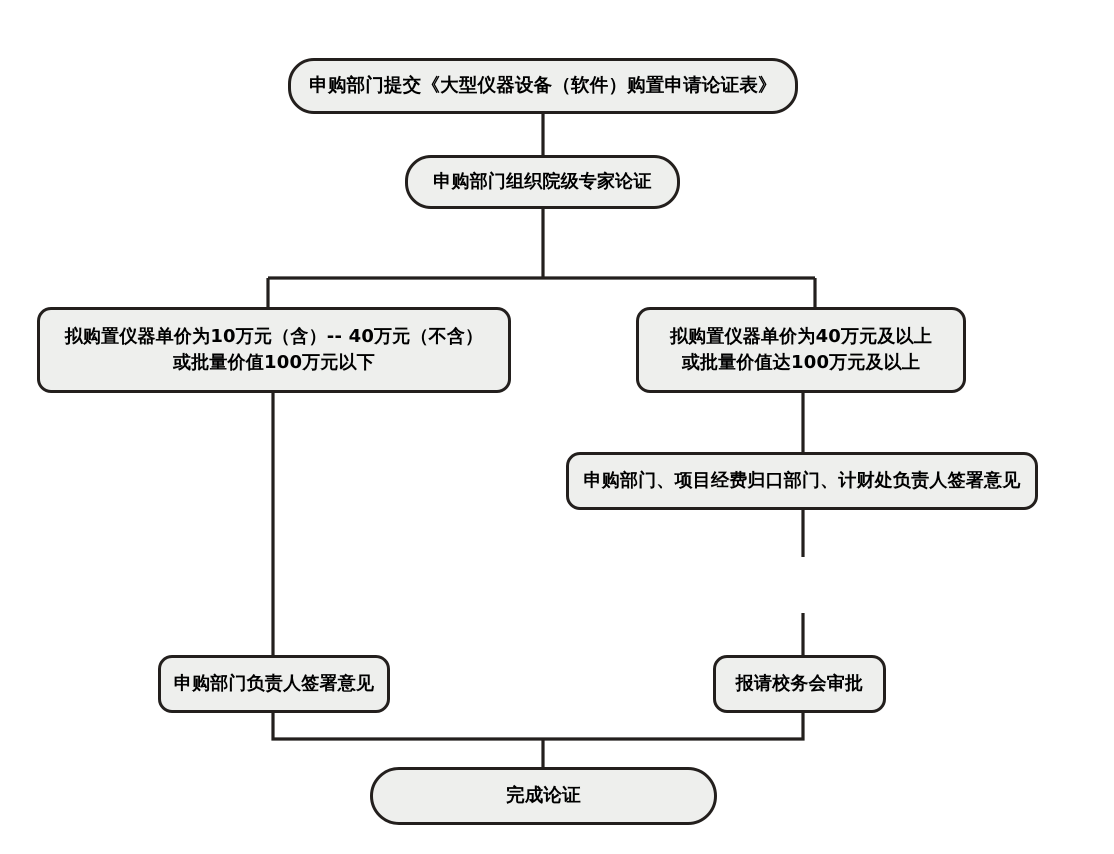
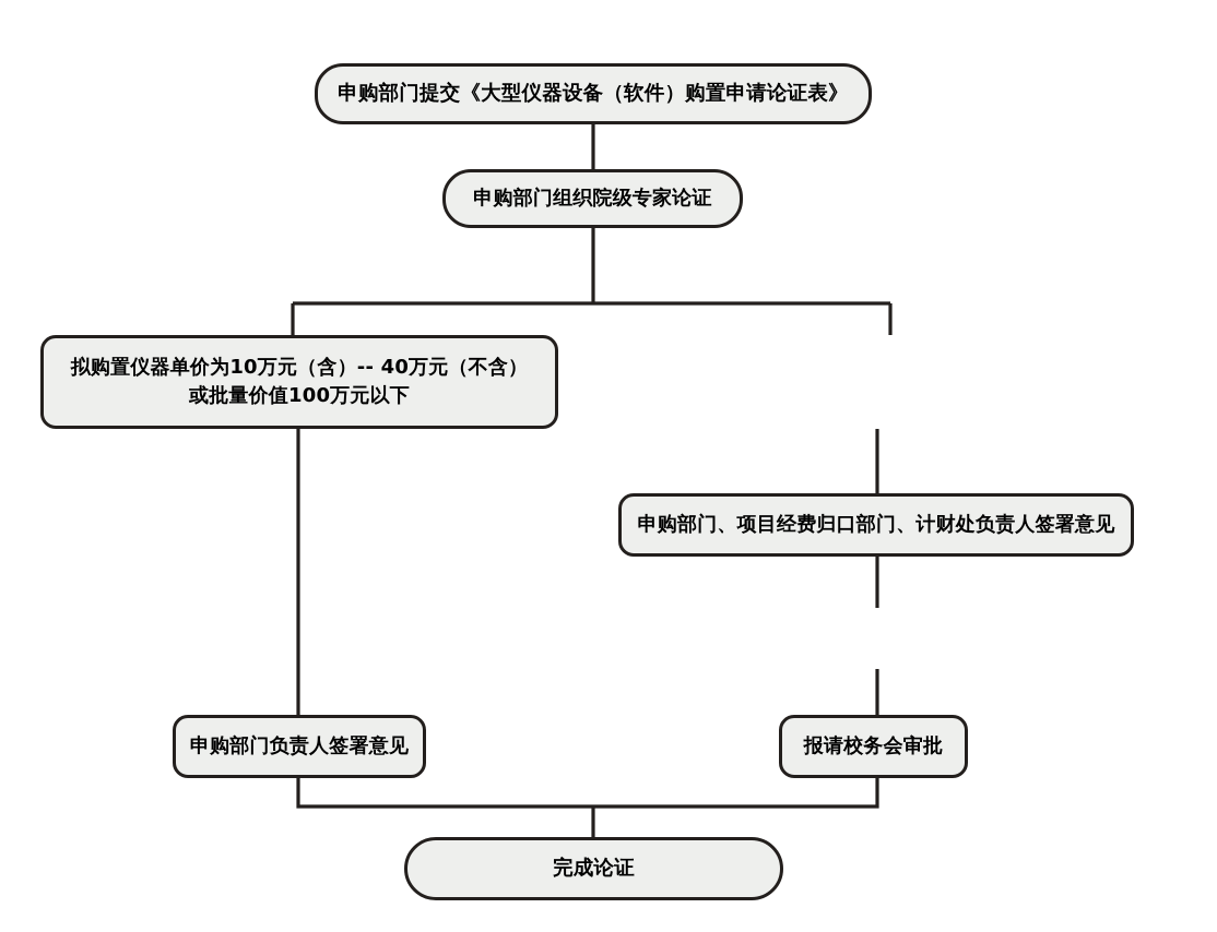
  申购部门提交《大型仪器设备（软件）购置申请论证表》
  申购部门组织院级专家论证
  拟购置仪器单价为10万元（含）-- 40万元（不含）
  或批量价值100万元以下
- 拟购置仪器单价为40万元及以上
- 或批量价值达100万元及以上
  申购部门、项目经费归口部门、计财处负责人签署意见
  申购部门负责人签署意见
  报请校务会审批
  完成论证
